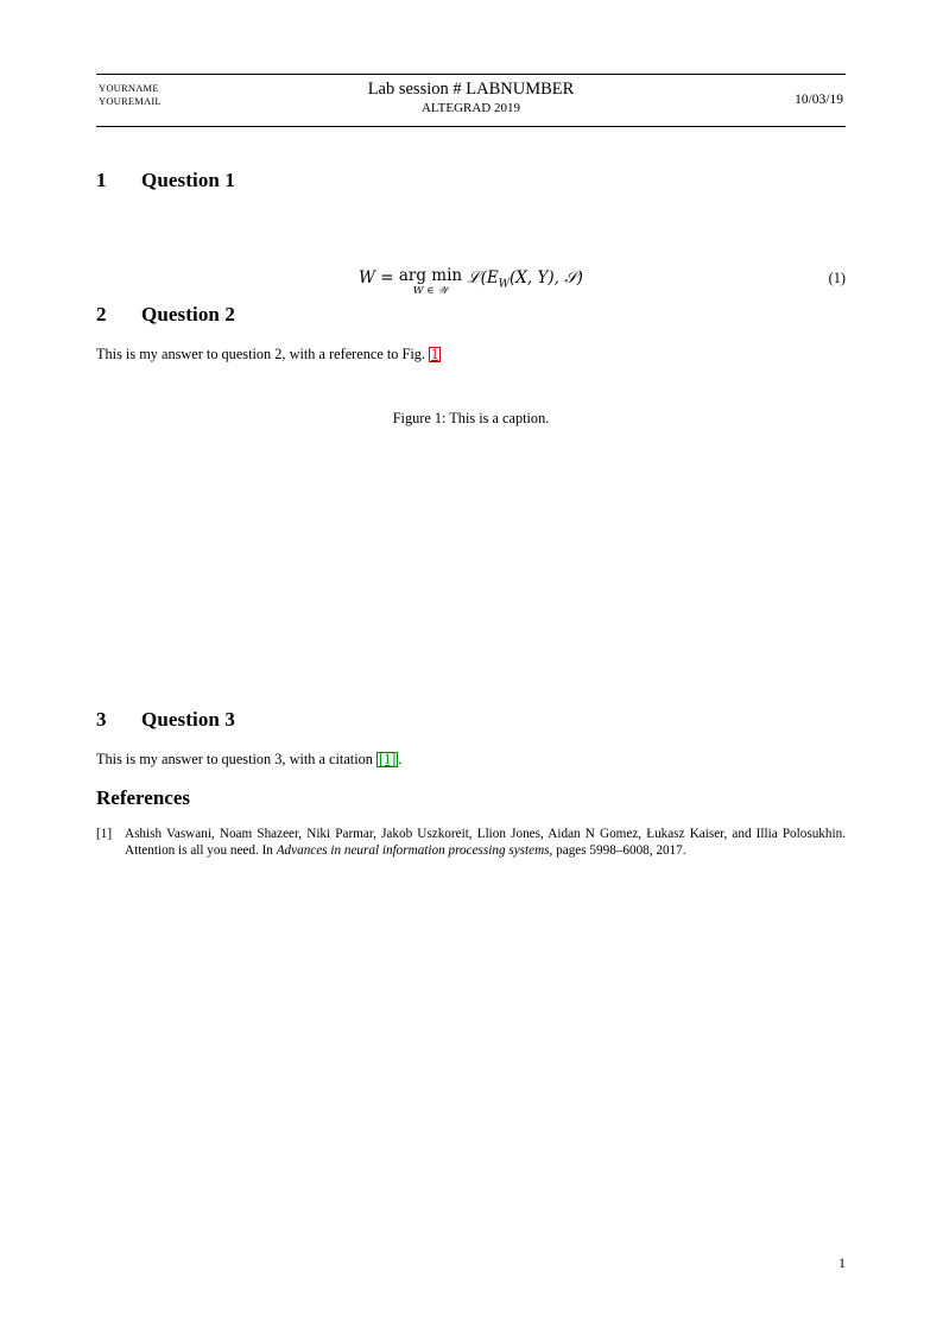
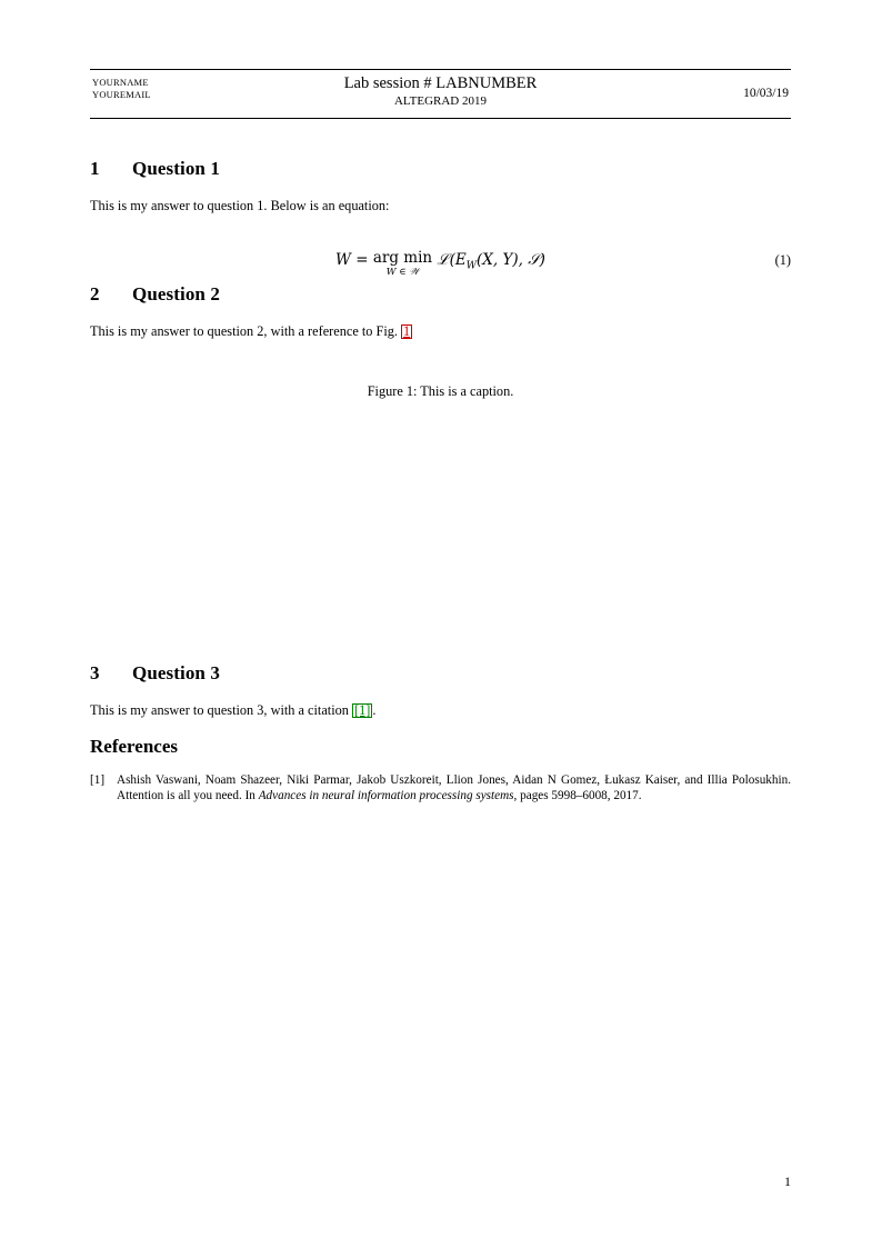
  YOURNAME
  YOUREMAIL
  Lab session # LABNUMBER
  ALTEGRAD 2019
  10/03/19
  1
  Question 1
+ This is my answer to question 1. Below is an equation:
  W = arg min
  W ∈ 𝒲
  ℒ(EW(X, Y), 𝒮)
  (1)
  2
  Question 2
  This is my answer to question 2, with a reference to Fig. 1
  Figure 1: This is a caption.
  3
  Question 3
  This is my answer to question 3, with a citation [1] .
  References
  [1]
  Ashish Vaswani, Noam Shazeer, Niki Parmar, Jakob Uszkoreit, Llion Jones, Aidan N Gomez, Łukasz Kaiser, and Illia Polosukhin. Attention is all you need. In Advances in neural information processing systems, pages 5998–6008, 2017.
  1
